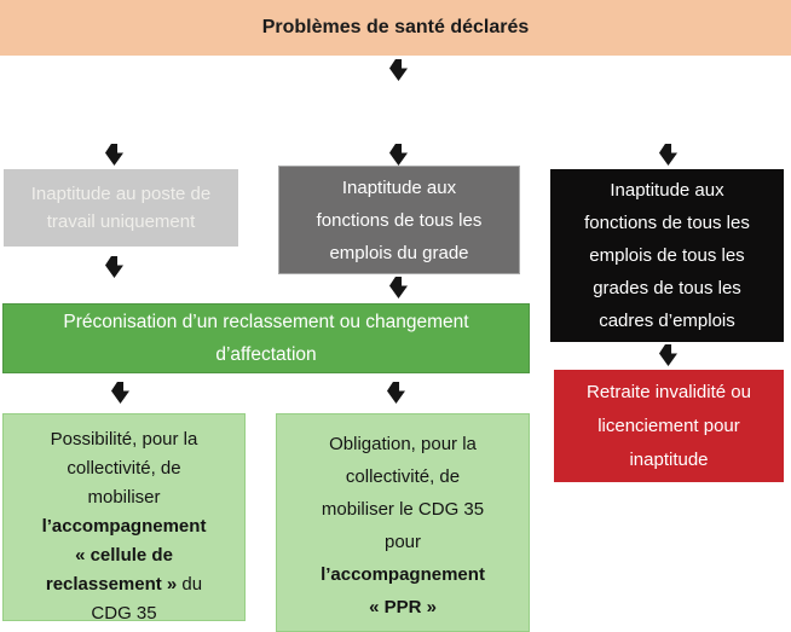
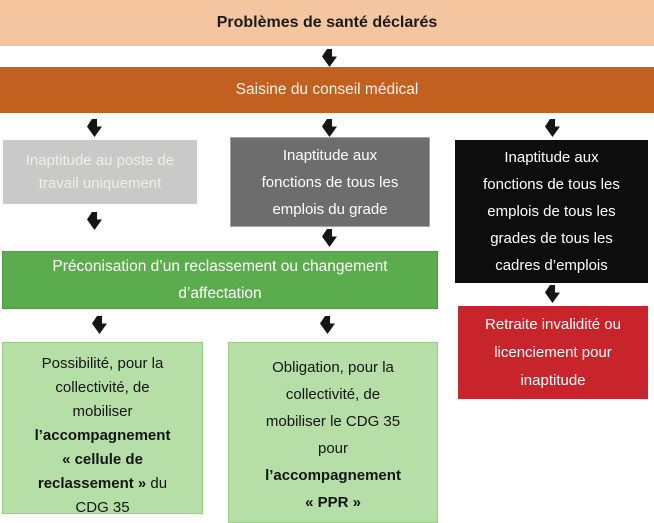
  Problèmes de santé déclarés
+ Saisine du conseil médical
  Inaptitude au poste de
  travail uniquement
  Inaptitude aux
  fonctions de tous les
  emplois du grade
  Inaptitude aux
  fonctions de tous les
  emplois de tous les
  grades de tous les
  cadres d’emplois
  Préconisation d’un reclassement ou changement
  d’affectation
  Retraite invalidité ou
  licenciement pour
  inaptitude
  Possibilité, pour la
  collectivité, de
  mobiliser
  l’accompagnement
  « cellule de
  reclassement » du
  CDG 35
  Obligation, pour la
  collectivité, de
  mobiliser le CDG 35
  pour
  l’accompagnement
  « PPR »
